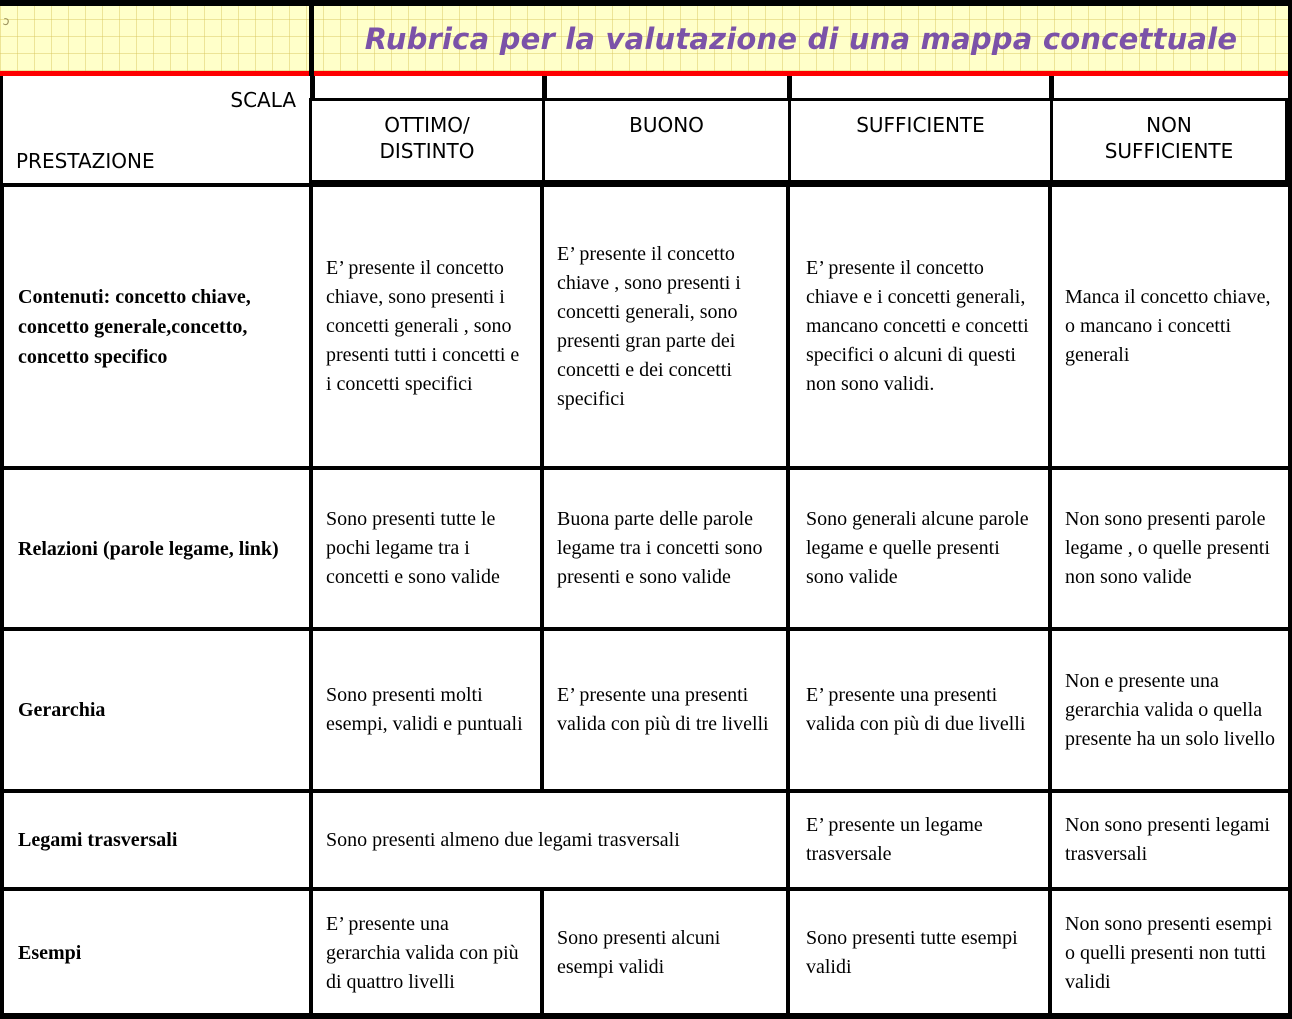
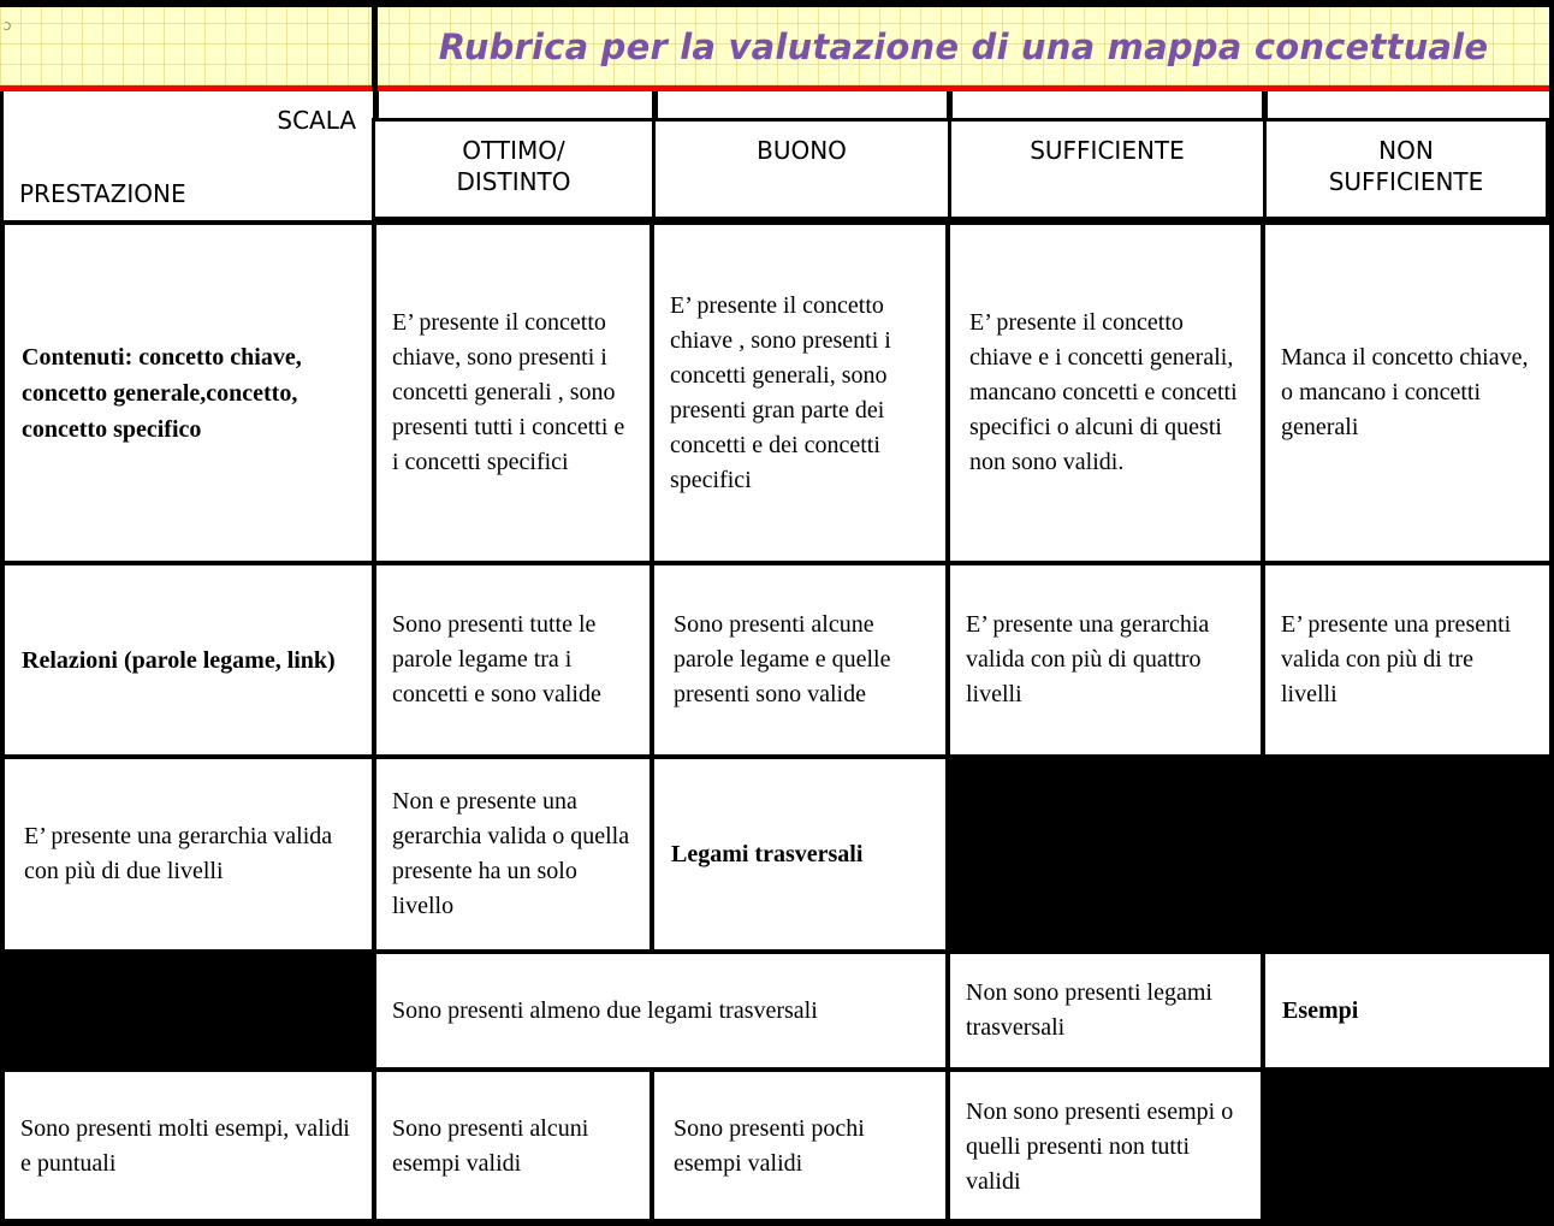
  Rubrica per la valutazione di una mappa concettuale
  SCALA
  PRESTAZIONE
  OTTIMO/
  DISTINTO
  BUONO
  SUFFICIENTE
  NON
  SUFFICIENTE
  Contenuti: concetto chiave, concetto generale,concetto, concetto specifico
  E’ presente il concetto chiave, sono presenti i concetti generali , sono presenti tutti i concetti e i concetti specifici
  E’ presente il concetto chiave , sono presenti i concetti generali, sono presenti gran parte dei concetti e dei concetti specifici
  E’ presente il concetto chiave e i concetti generali, mancano concetti e concetti specifici o alcuni di questi non sono validi.
  Manca il concetto chiave, o mancano i concetti generali
  Relazioni (parole legame, link)
- Sono presenti tutte le pochi legame tra i concetti e sono valide
+ Sono presenti tutte le parole legame tra i concetti e sono valide
- Buona parte delle parole legame tra i concetti sono presenti e sono valide
- Sono generali alcune parole legame e quelle presenti sono valide
+ Sono presenti alcune parole legame e quelle presenti sono valide
- Non sono presenti parole legame , o quelle presenti non sono valide
- Gerarchia
- Sono presenti molti esempi, validi e puntuali
+ E’ presente una gerarchia valida con più di quattro livelli
  E’ presente una presenti valida con più di tre livelli
- E’ presente una presenti valida con più di due livelli
+ E’ presente una gerarchia valida con più di due livelli
  Non e presente una gerarchia valida o quella presente ha un solo livello
  Legami trasversali
  Sono presenti almeno due legami trasversali
- E’ presente un legame trasversale
  Non sono presenti legami trasversali
  Esempi
- E’ presente una gerarchia valida con più di quattro livelli
+ Sono presenti molti esempi, validi e puntuali
  Sono presenti alcuni esempi validi
- Sono presenti tutte esempi validi
+ Sono presenti pochi esempi validi
  Non sono presenti esempi o quelli presenti non tutti validi
